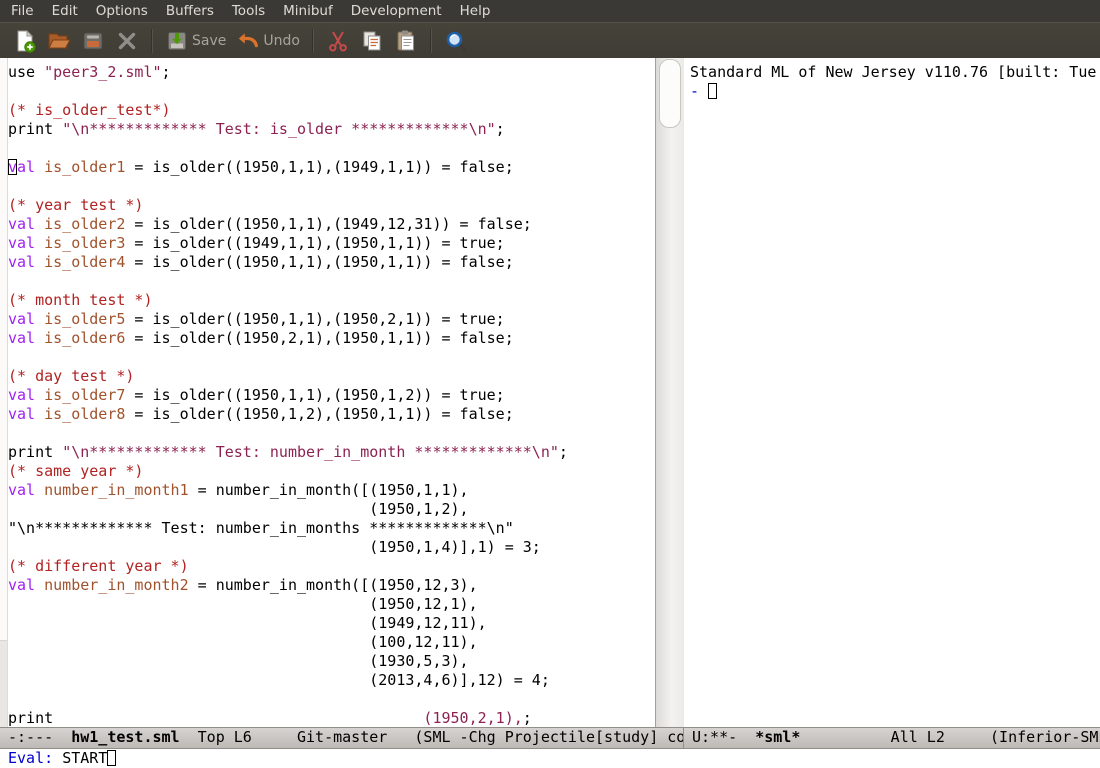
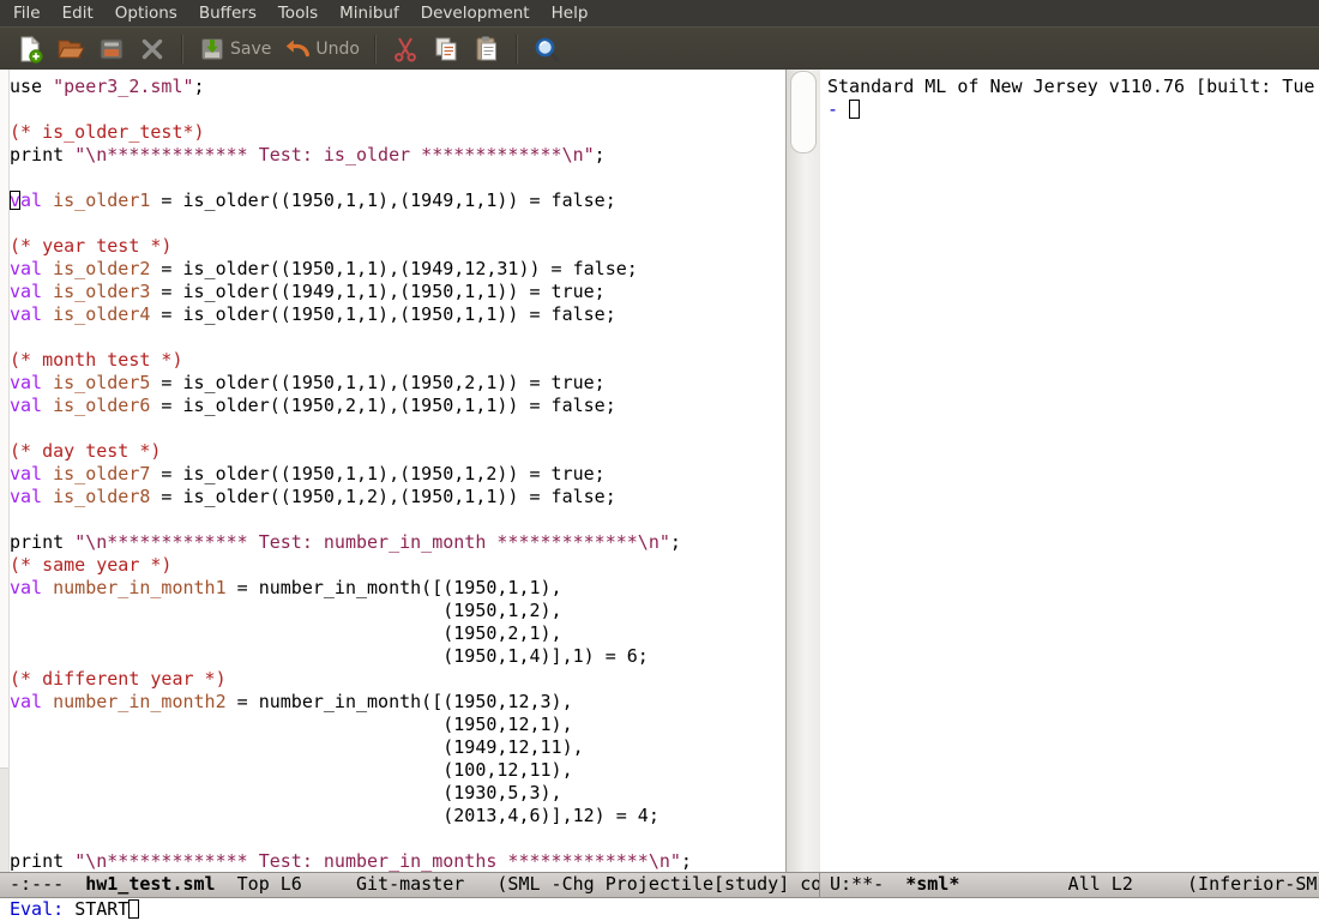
  File
  Edit
  Options
  Buffers
  Tools
  Minibuf
  Development
  Help
  Save
  Undo
  use "peer3_2.sml";
  (* is_older_test*)
  print "\n************* Test: is_older *************\n";
  val is_older1 = is_older((1950,1,1),(1949,1,1)) = false;
  (* year test *)
  val is_older2 = is_older((1950,1,1),(1949,12,31)) = false;
  val is_older3 = is_older((1949,1,1),(1950,1,1)) = true;
  val is_older4 = is_older((1950,1,1),(1950,1,1)) = false;
  (* month test *)
  val is_older5 = is_older((1950,1,1),(1950,2,1)) = true;
  val is_older6 = is_older((1950,2,1),(1950,1,1)) = false;
  (* day test *)
  val is_older7 = is_older((1950,1,1),(1950,1,2)) = true;
  val is_older8 = is_older((1950,1,2),(1950,1,1)) = false;
  print "\n************* Test: number_in_month *************\n";
  (* same year *)
  val number_in_month1 = number_in_month([(1950,1,1),
  (1950,1,2),
- "\n************* Test: number_in_months *************\n"
+ (1950,2,1),
- (1950,1,4)],1) = 3;
+ (1950,1,4)],1) = 6;
  (* different year *)
  val number_in_month2 = number_in_month([(1950,12,3),
  (1950,12,1),
  (1949,12,11),
  (100,12,11),
  (1930,5,3),
  (2013,4,6)],12) = 4;
- print (1950,2,1),;
+ print "\n************* Test: number_in_months *************\n";
  -:--- hw1_test.sml Top L6 Git-master (SML -Chg Projectile[study] co
  Standard ML of New Jersey v110.76 [built: Tue
  -
  U:**- *sml* All L2 (Inferior-SM
  Eval: START
